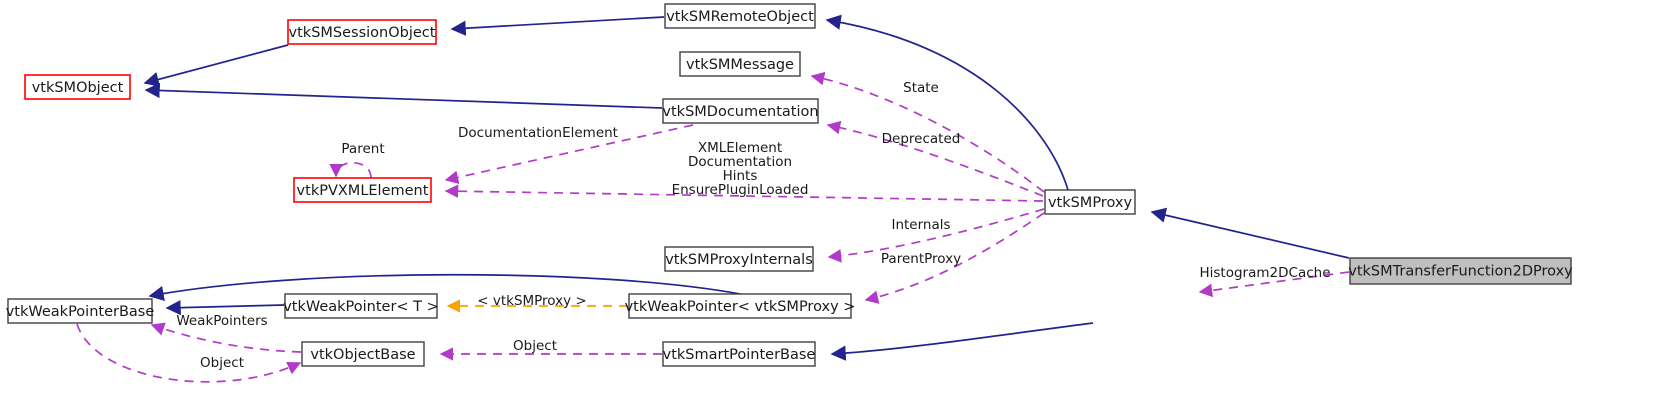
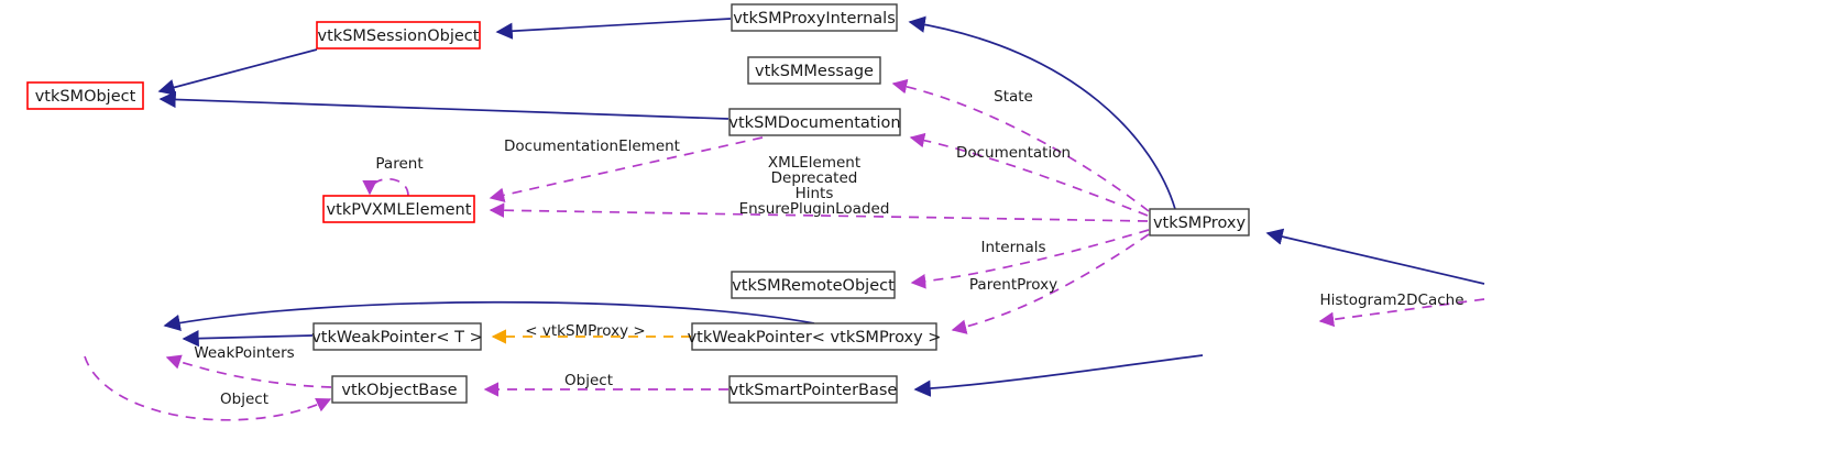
  vtkSMObject
  vtkSMSessionObject
- vtkSMRemoteObject
+ vtkSMProxyInternals
  vtkSMMessage
  vtkSMDocumentation
  vtkPVXMLElement
  vtkSMProxy
- vtkSMProxyInternals
+ vtkSMRemoteObject
- vtkWeakPointerBase
  vtkWeakPointer< T >
  vtkWeakPointer< vtkSMProxy >
  vtkObjectBase
  vtkSmartPointerBase
- vtkSMTransferFunction2DProxy
  State
- Deprecated
+ Documentation
  DocumentationElement
  Parent
  XMLElement
- Documentation
+ Deprecated
  Hints
  EnsurePluginLoaded
  Internals
  ParentProxy
  Histogram2DCache
  < vtkSMProxy >
  WeakPointers
  Object
  Object
